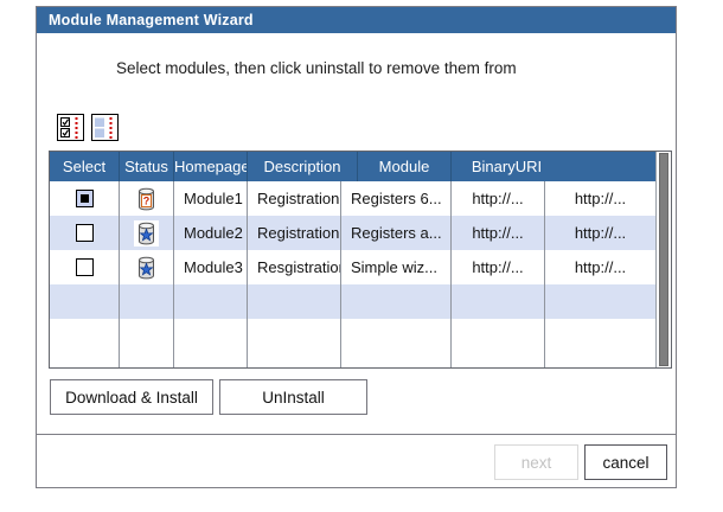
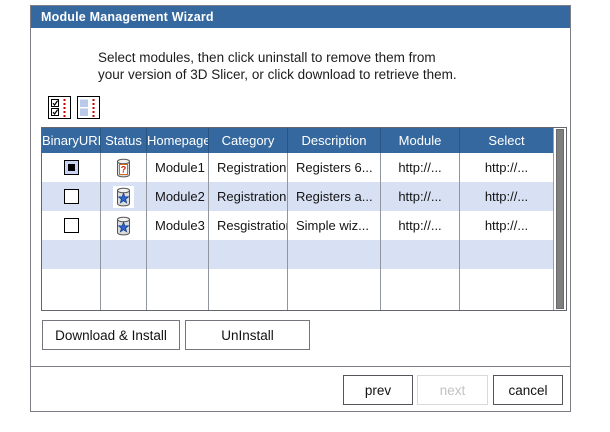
  Module Management Wizard
  Select modules, then click uninstall to remove them from
+ your version of 3D Slicer, or click download to retrieve them.
- Select
+ BinaryURI
  Status
  Homepage
+ Category
  Description
  Module
- BinaryURI
+ Select
  ?
  Module1
  Registration
  Registers 6...
  http://...
  http://...
  Module2
  Registration
  Registers a...
  http://...
  http://...
  Module3
  Resgistratio
  Simple wiz...
  http://...
  http://...
  Download & Install
  UnInstall
+ prev
  next
  cancel
